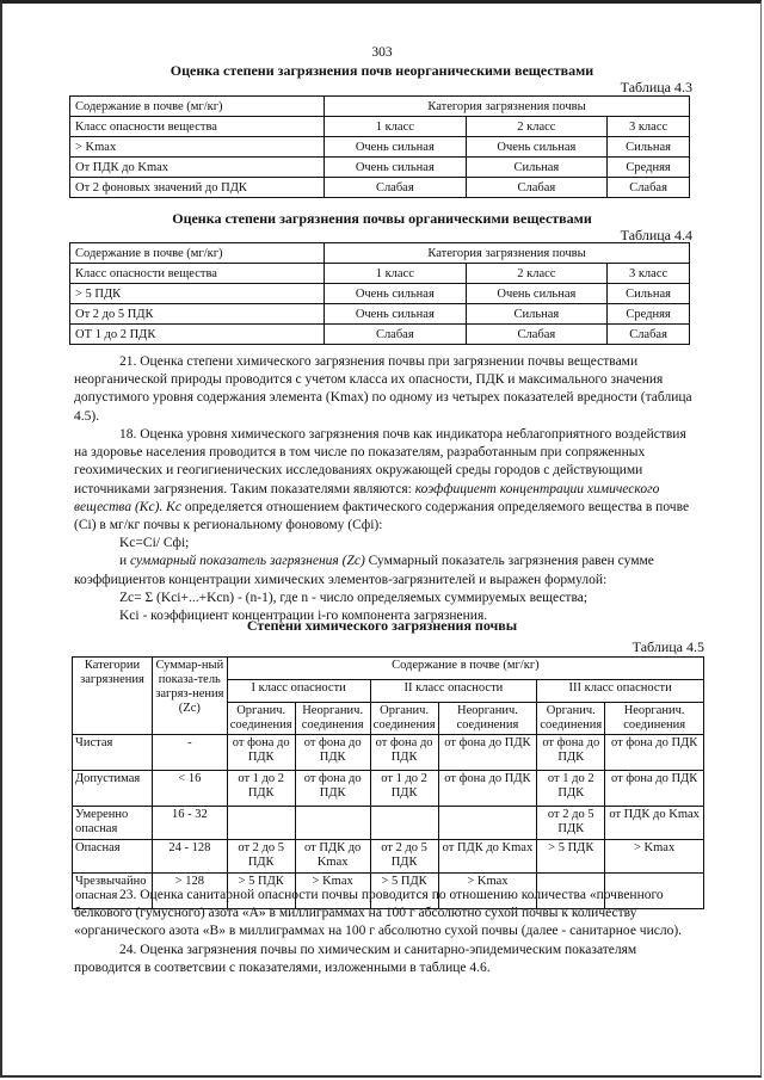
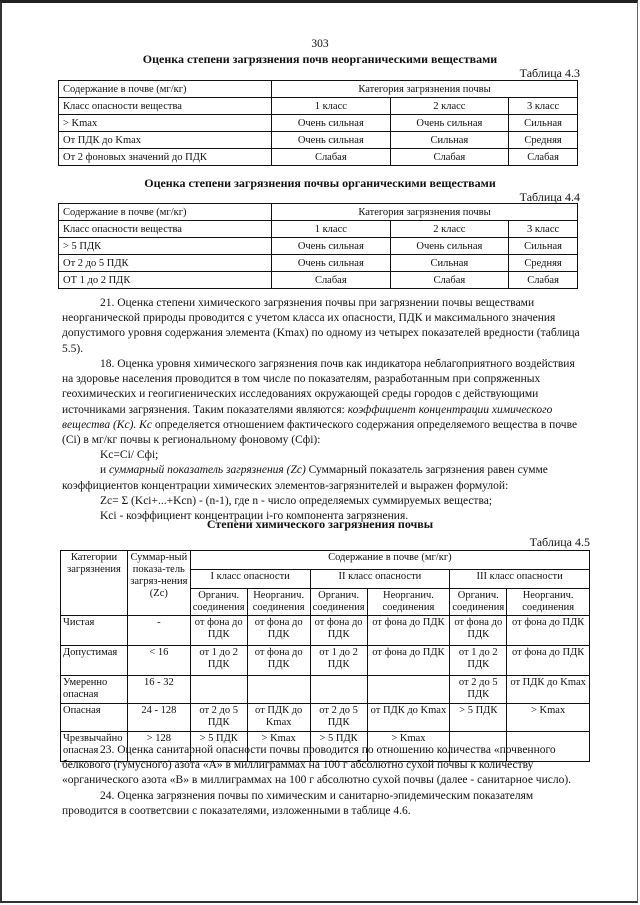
  303
  Оценка степени загрязнения почв неорганическими веществами
  Таблица 4.3
  Содержание в почве (мг/кг)	Категория загрязнения почвы
  Класс опасности вещества	1 класс	2 класс	3 класс
  > Kmax	Очень сильная	Очень сильная	Сильная
  От ПДК до Kmax	Очень сильная	Сильная	Средняя
  От 2 фоновых значений до ПДК	Слабая	Слабая	Слабая
  Оценка степени загрязнения почвы органическими веществами
  Таблица 4.4
  Содержание в почве (мг/кг)	Категория загрязнения почвы
  Класс опасности вещества	1 класс	2 класс	3 класс
  > 5 ПДК	Очень сильная	Очень сильная	Сильная
  От 2 до 5 ПДК	Очень сильная	Сильная	Средняя
  ОТ 1 до 2 ПДК	Слабая	Слабая	Слабая
  21. Оценка степени химического загрязнения почвы при загрязнении почвы веществами
  неорганической природы проводится с учетом класса их опасности, ПДК и максимального значения
  допустимого уровня содержания элемента (Kmax) по одному из четырех показателей вредности (таблица
- 4.5).
+ 5.5).
  18. Оценка уровня химического загрязнения почв как индикатора неблагоприятного воздействия
  на здоровье населения проводится в том числе по показателям, разработанным при сопряженных
  геохимических и геогигиенических исследованиях окружающей среды городов с действующими
  источниками загрязнения. Таким показателями являются: коэффициент концентрации химического
  вещества (Kc). Kc определяется отношением фактического содержания определяемого вещества в почве
  (Ci) в мг/кг почвы к региональному фоновому (Cфi):
  Kc=Ci/ Cфi;
  и суммарный показатель загрязнения (Zc) Суммарный показатель загрязнения равен сумме
  коэффициентов концентрации химических элементов-загрязнителей и выражен формулой:
  Zc= Σ (Kci+...+Kcn) - (n-1), где n - число определяемых суммируемых вещества;
  Kci - коэффициент концентрации i-го компонента загрязнения.
  Степени химического загрязнения почвы
  Таблица 4.5
  Категории загрязнения	Суммар-ный показа-тель загряз-нения (Zc)	Содержание в почве (мг/кг)
  I класс опасности	II класс опасности	III класс опасности
  Органич. соединения	Неорганич. соединения	Органич. соединения	Неорганич. соединения	Органич. соединения	Неорганич. соединения
  Чистая	-	от фона до ПДК	от фона до ПДК	от фона до ПДК	от фона до ПДК	от фона до ПДК	от фона до ПДК
  Допустимая	< 16	от 1 до 2 ПДК	от фона до ПДК	от 1 до 2 ПДК	от фона до ПДК	от 1 до 2 ПДК	от фона до ПДК
  Умеренно опасная	16 - 32					от 2 до 5 ПДК	от ПДК до Kmax
  Опасная	24 - 128	от 2 до 5 ПДК	от ПДК до Kmax	от 2 до 5 ПДК	от ПДК до Kmax	> 5 ПДК	> Kmax
  Чрезвычайно опасная	> 128	> 5 ПДК	> Kmax	> 5 ПДК	> Kmax
  23. Оценка санитарной опасности почвы проводится по отношению количества «почвенного
  белкового (гумусного) азота «А» в миллиграммах на 100 г абсолютно сухой почвы к количеству
  «органического азота «В» в миллиграммах на 100 г абсолютно сухой почвы (далее - санитарное число).
  24. Оценка загрязнения почвы по химическим и санитарно-эпидемическим показателям
  проводится в соответсвии с показателями, изложенными в таблице 4.6.
